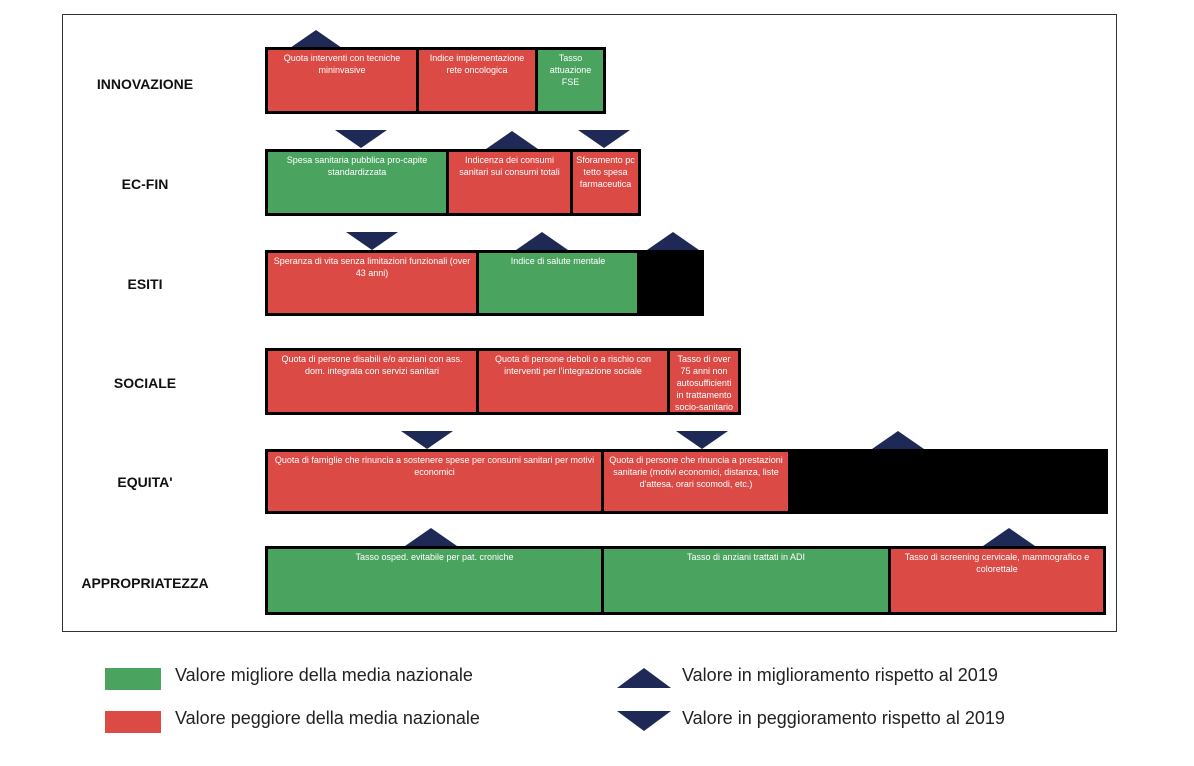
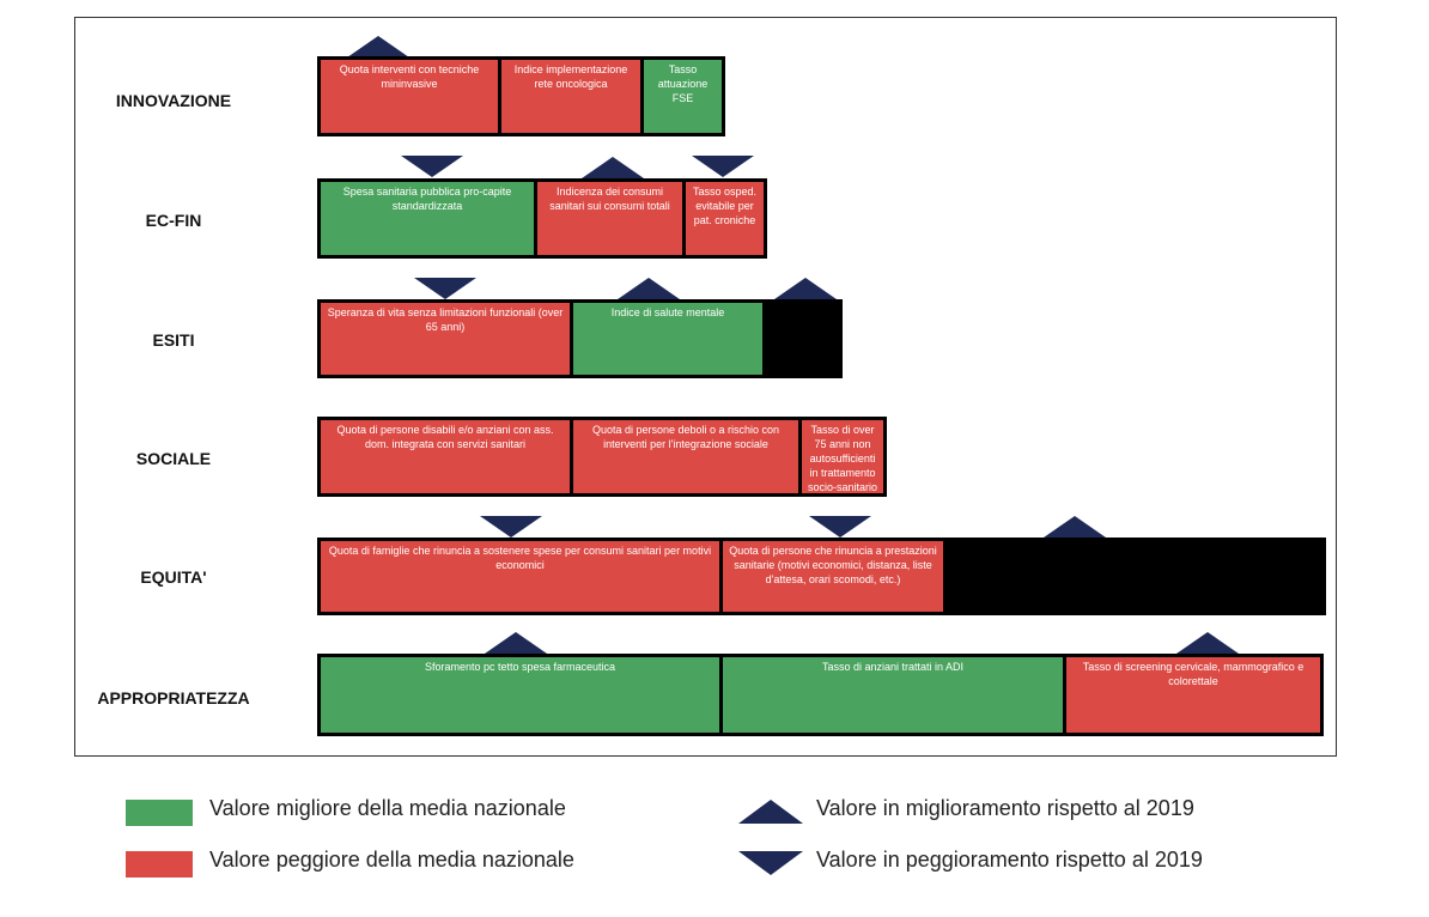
  INNOVAZIONE
  EC-FIN
  ESITI
  SOCIALE
  EQUITA'
  APPROPRIATEZZA
  Quota interventi con tecniche mininvasive
  Indice implementazione rete oncologica
  Tasso attuazione FSE
  Spesa sanitaria pubblica pro-capite standardizzata
  Indicenza dei consumi sanitari sui consumi totali
- Sforamento pc tetto spesa farmaceutica
+ Tasso osped. evitabile per pat. croniche
- Speranza di vita senza limitazioni funzionali (over 43 anni)
+ Speranza di vita senza limitazioni funzionali (over 65 anni)
  Indice di salute mentale
  Quota di persone disabili e/o anziani con ass. dom. integrata con servizi sanitari
  Quota di persone deboli o a rischio con interventi per l'integrazione sociale
  Tasso di over 75 anni non autosufficienti in trattamento socio-sanitario
  Quota di famiglie che rinuncia a sostenere spese per consumi sanitari per motivi economici
  Quota di persone che rinuncia a prestazioni sanitarie (motivi economici, distanza, liste d'attesa, orari scomodi, etc.)
- Tasso osped. evitabile per pat. croniche
+ Sforamento pc tetto spesa farmaceutica
  Tasso di anziani trattati in ADI
  Tasso di screening cervicale, mammografico e colorettale
  Valore migliore della media nazionale
  Valore peggiore della media nazionale
  Valore in miglioramento rispetto al 2019
  Valore in peggioramento rispetto al 2019
